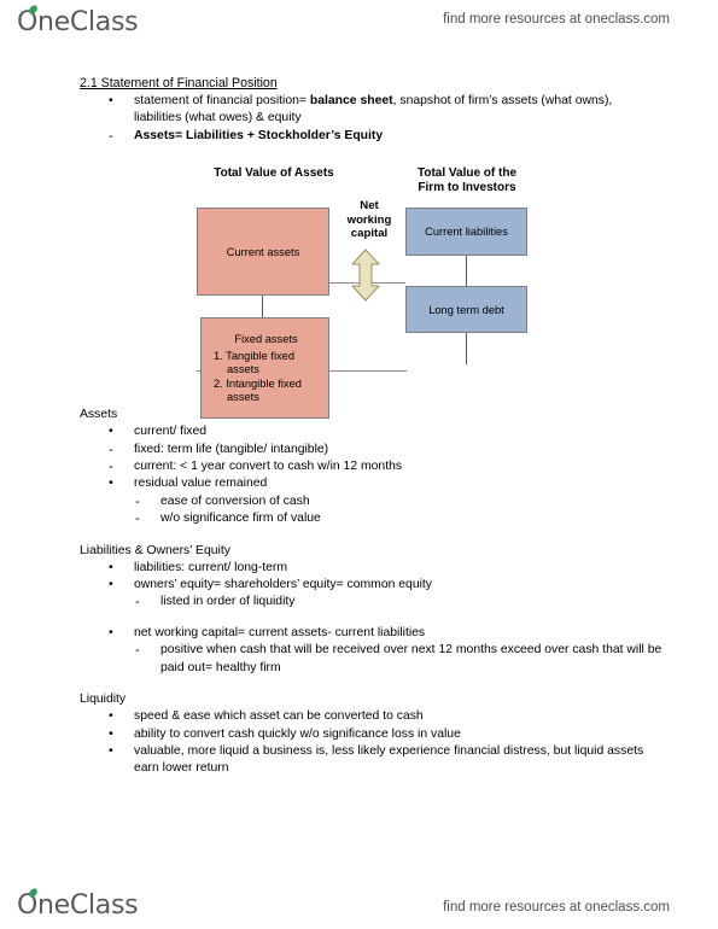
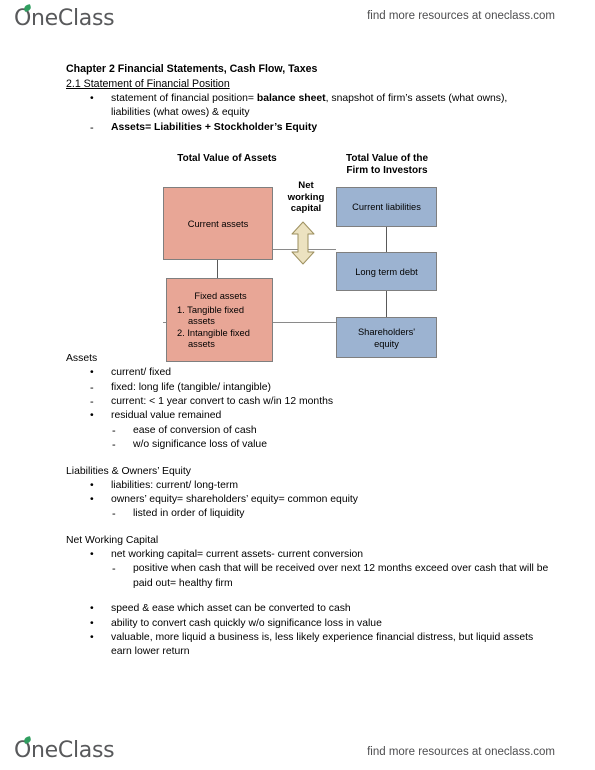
  OneClass
  find more resources at oneclass.com
+ Chapter 2 Financial Statements, Cash Flow, Taxes
  2.1 Statement of Financial Position
  •
  statement of financial position= balance sheet, snapshot of firm’s assets (what owns), liabilities (what owes) & equity
  -
  Assets= Liabilities + Stockholder’s Equity
  Total Value of Assets
  Total Value of the
  Firm to Investors
  Current assets
  Fixed assets
  1. Tangible fixed assets
  2. Intangible fixed assets
  Net
  working
  capital
  Current liabilities
  Long term debt
+ Shareholders'
+ equity
  Assets
  •
  current/ fixed
  -
- fixed: term life (tangible/ intangible)
+ fixed: long life (tangible/ intangible)
  -
  current: < 1 year convert to cash w/in 12 months
  •
  residual value remained
  -
  ease of conversion of cash
  -
- w/o significance firm of value
+ w/o significance loss of value
  Liabilities & Owners’ Equity
  •
  liabilities: current/ long-term
  •
  owners’ equity= shareholders’ equity= common equity
  -
  listed in order of liquidity
+ Net Working Capital
  •
- net working capital= current assets- current liabilities
+ net working capital= current assets- current conversion
  -
  positive when cash that will be received over next 12 months exceed over cash that will be paid out= healthy firm
- Liquidity
  •
  speed & ease which asset can be converted to cash
  •
  ability to convert cash quickly w/o significance loss in value
  •
  valuable, more liquid a business is, less likely experience financial distress, but liquid assets earn lower return
  OneClass
  find more resources at oneclass.com
